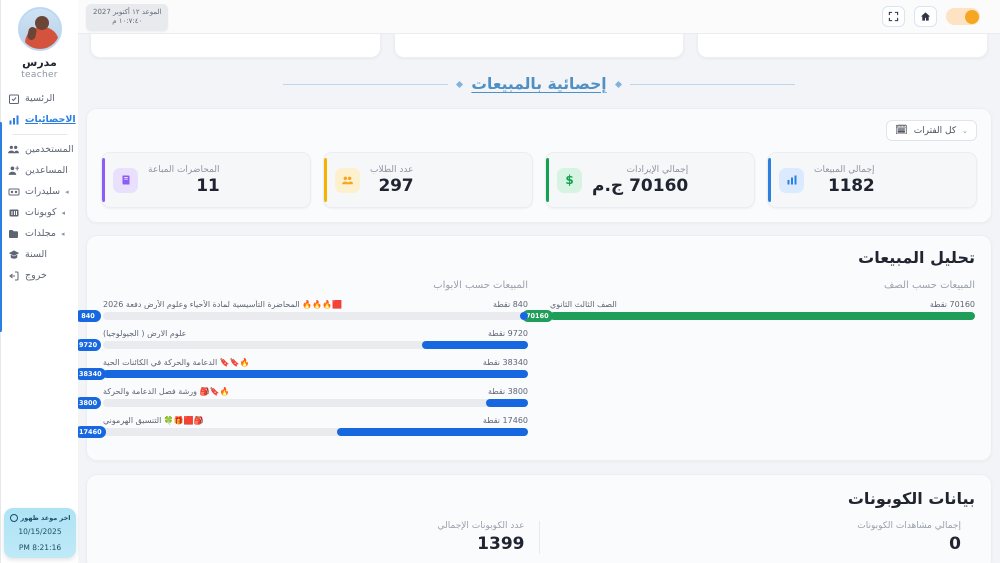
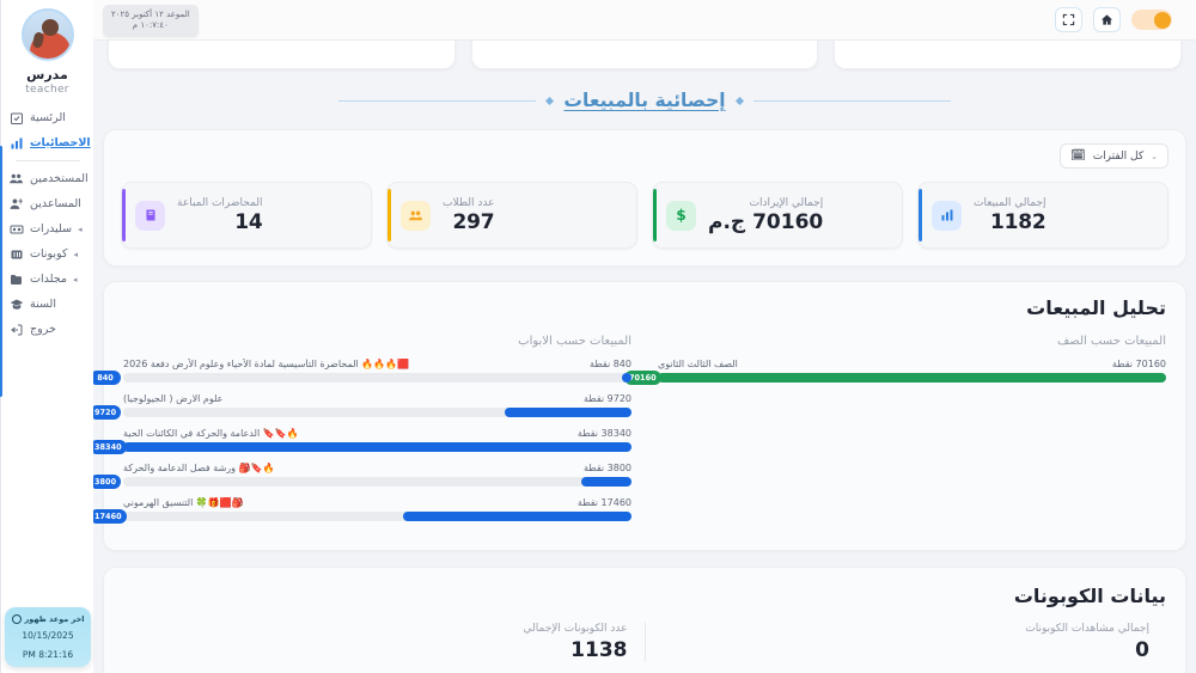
- الموعد ١٢ أكتوبر 2027
+ الموعد ١٢ أكتوبر ٢٠٢٥
  ١٠:٧:٤٠ م
  إحصائية بالمبيعات
  🗓
  كل الفترات
  ⌄
  إجمالي المبيعات
  1182
  $
  إجمالي الإيرادات
  70160 ج.م
  عدد الطلاب
  297
  المحاضرات المباعة
- 11
+ 14
  تحليل المبيعات
  المبيعات حسب الصف
  70160 نقطة
  الصف الثالث الثانوي
  70160
  المبيعات حسب الابواب
  840 نقطة
  🟥🔥🔥🔥 المحاضرة التأسيسية لمادة الأحياء وعلوم الأرض دفعة 2026
  840
  9720 نقطة
  علوم الارض ( الجيولوجيا)
  9720
  38340 نقطة
  🔥🔖🔖 الدعامة والحركة في الكائنات الحية
  38340
  3800 نقطة
  🔥🔖🎒 ورشة فصل الدعامة والحركة
  3800
  17460 نقطة
  🎒🟥🎁🍀 التنسيق الهرموني
  17460
  بيانات الكوبونات
  إجمالي مشاهدات الكوبونات
  0
  عدد الكوبونات الإجمالي
- 1399
+ 1138
  مدرس
  teacher
  الرئسية
  الاحصائيات
  المستخدمين
  المساعدين
  سليدرات
  ◂
  كوبونات
  ◂
  مجلدات
  ◂
  السنة
  خروج
  اخر موعد ظهور
  10/15/2025
  PM 8:21:16
